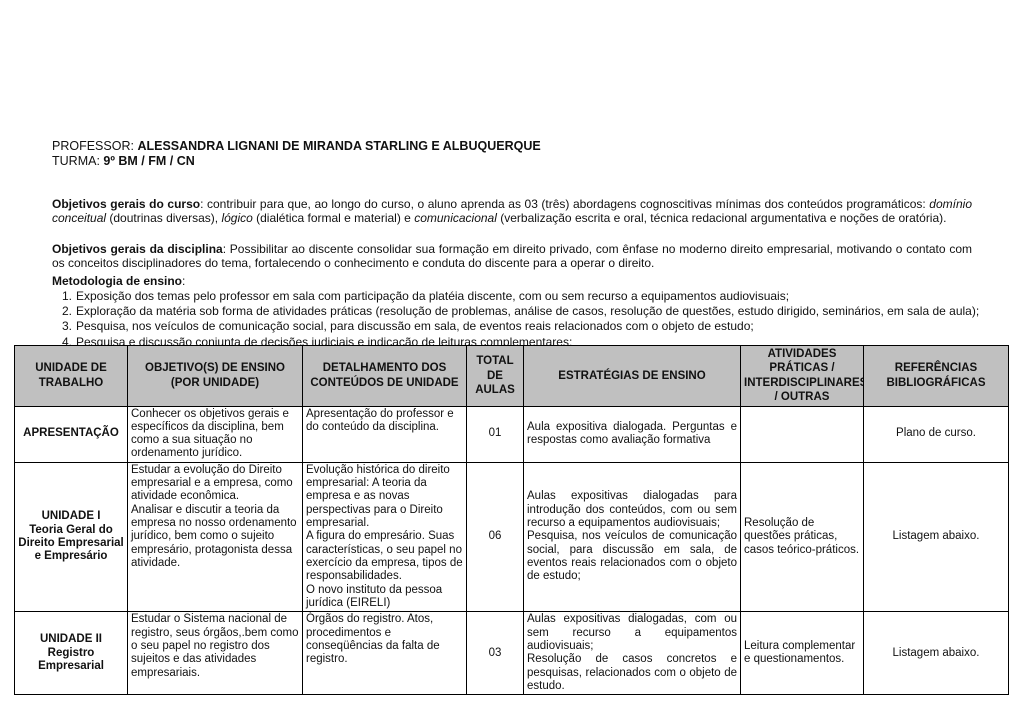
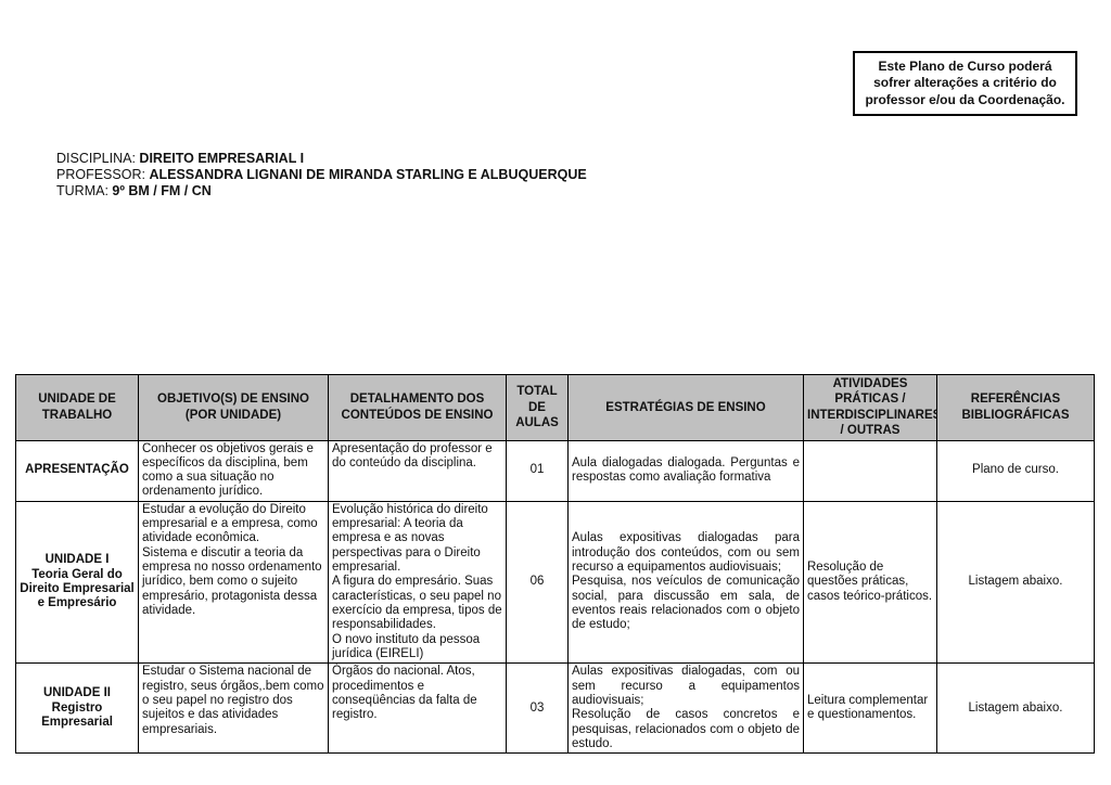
+ Este Plano de Curso poderá sofrer alterações a critério do professor e/ou da Coordenação.
+ DISCIPLINA: DIREITO EMPRESARIAL I
  PROFESSOR: ALESSANDRA LIGNANI DE MIRANDA STARLING E ALBUQUERQUE
  TURMA: 9º BM / FM / CN
- Objetivos gerais do curso: contribuir para que, ao longo do curso, o aluno aprenda as 03 (três) abordagens cognoscitivas mínimas dos conteúdos programáticos: domínio conceitual (doutrinas diversas), lógico (dialética formal e material) e comunicacional (verbalização escrita e oral, técnica redacional argumentativa e noções de oratória).
- Objetivos gerais da disciplina: Possibilitar ao discente consolidar sua formação em direito privado, com ênfase no moderno direito empresarial, motivando o contato com os conceitos disciplinadores do tema, fortalecendo o conhecimento e conduta do discente para a operar o direito.
- Metodologia de ensino:
- 1.
- Exposição dos temas pelo professor em sala com participação da platéia discente, com ou sem recurso a equipamentos audiovisuais;
- 2.
- Exploração da matéria sob forma de atividades práticas (resolução de problemas, análise de casos, resolução de questões, estudo dirigido, seminários, em sala de aula);
- 3.
- Pesquisa, nos veículos de comunicação social, para discussão em sala, de eventos reais relacionados com o objeto de estudo;
- 4.
- Pesquisa e discussão conjunta de decisões judiciais e indicação de leituras complementares;
- UNIDADE DE TRABALHO	OBJETIVO(S) DE ENSINO (POR UNIDADE)	DETALHAMENTO DOS CONTEÚDOS DE UNIDADE	TOTAL DE AULAS	ESTRATÉGIAS DE ENSINO	ATIVIDADES PRÁTICAS / INTERDISCIPLINARE / OUTRAS	REFERÊNCIAS BIBLIOGRÁFICAS
+ UNIDADE DE TRABALHO	OBJETIVO(S) DE ENSINO (POR UNIDADE)	DETALHAMENTO DOS CONTEÚDOS DE ENSINO	TOTAL DE AULAS	ESTRATÉGIAS DE ENSINO	ATIVIDADES PRÁTICAS / INTERDISCIPLINARE / OUTRAS	REFERÊNCIAS BIBLIOGRÁFICAS
- APRESENTAÇÃO	Conhecer os objetivos gerais e específicos da disciplina, bem como a sua situação no ordenamento jurídico.	Apresentação do professor e do conteúdo da disciplina.	01	Aula expositiva dialogada. Perguntas e respostas como avaliação formativa		Plano de curso.
+ APRESENTAÇÃO	Conhecer os objetivos gerais e específicos da disciplina, bem como a sua situação no ordenamento jurídico.	Apresentação do professor e do conteúdo da disciplina.	01	Aula dialogadas dialogada. Perguntas e respostas como avaliação formativa		Plano de curso.
- UNIDADE I Teoria Geral do Direito Empresarial e Empresário	Estudar a evolução do Direito empresarial e a empresa, como atividade econômica. Analisar e discutir a teoria da empresa no nosso ordenamento jurídico, bem como o sujeito empresário, protagonista dessa atividade.	Evolução histórica do direito empresarial: A teoria da empresa e as novas perspectivas para o Direito empresarial. A figura do empresário. Suas características, o seu papel no exercício da empresa, tipos de responsabilidades. O novo instituto da pessoa jurídica (EIRELI)	06	Aulas expositivas dialogadas para introdução dos conteúdos, com ou sem recurso a equipamentos audiovisuais; Pesquisa, nos veículos de comunicação social, para discussão em sala, de eventos reais relacionados com o objeto de estudo;	Resolução de questões práticas, casos teórico-práticos.	Listagem abaixo.
+ UNIDADE I Teoria Geral do Direito Empresarial e Empresário	Estudar a evolução do Direito empresarial e a empresa, como atividade econômica. Sistema e discutir a teoria da empresa no nosso ordenamento jurídico, bem como o sujeito empresário, protagonista dessa atividade.	Evolução histórica do direito empresarial: A teoria da empresa e as novas perspectivas para o Direito empresarial. A figura do empresário. Suas características, o seu papel no exercício da empresa, tipos de responsabilidades. O novo instituto da pessoa jurídica (EIRELI)	06	Aulas expositivas dialogadas para introdução dos conteúdos, com ou sem recurso a equipamentos audiovisuais; Pesquisa, nos veículos de comunicação social, para discussão em sala, de eventos reais relacionados com o objeto de estudo;	Resolução de questões práticas, casos teórico-práticos.	Listagem abaixo.
- UNIDADE II Registro Empresarial	Estudar o Sistema nacional de registro, seus órgãos,.bem como o seu papel no registro dos sujeitos e das atividades empresariais.	Órgãos do registro. Atos, procedimentos e conseqüências da falta de registro.	03	Aulas expositivas dialogadas, com ou sem recurso a equipamentos audiovisuais; Resolução de casos concretos e pesquisas, relacionados com o objeto de estudo.	Leitura complementar e questionamentos.	Listagem abaixo.
+ UNIDADE II Registro Empresarial	Estudar o Sistema nacional de registro, seus órgãos,.bem como o seu papel no registro dos sujeitos e das atividades empresariais.	Órgãos do nacional. Atos, procedimentos e conseqüências da falta de registro.	03	Aulas expositivas dialogadas, com ou sem recurso a equipamentos audiovisuais; Resolução de casos concretos e pesquisas, relacionados com o objeto de estudo.	Leitura complementar e questionamentos.	Listagem abaixo.
